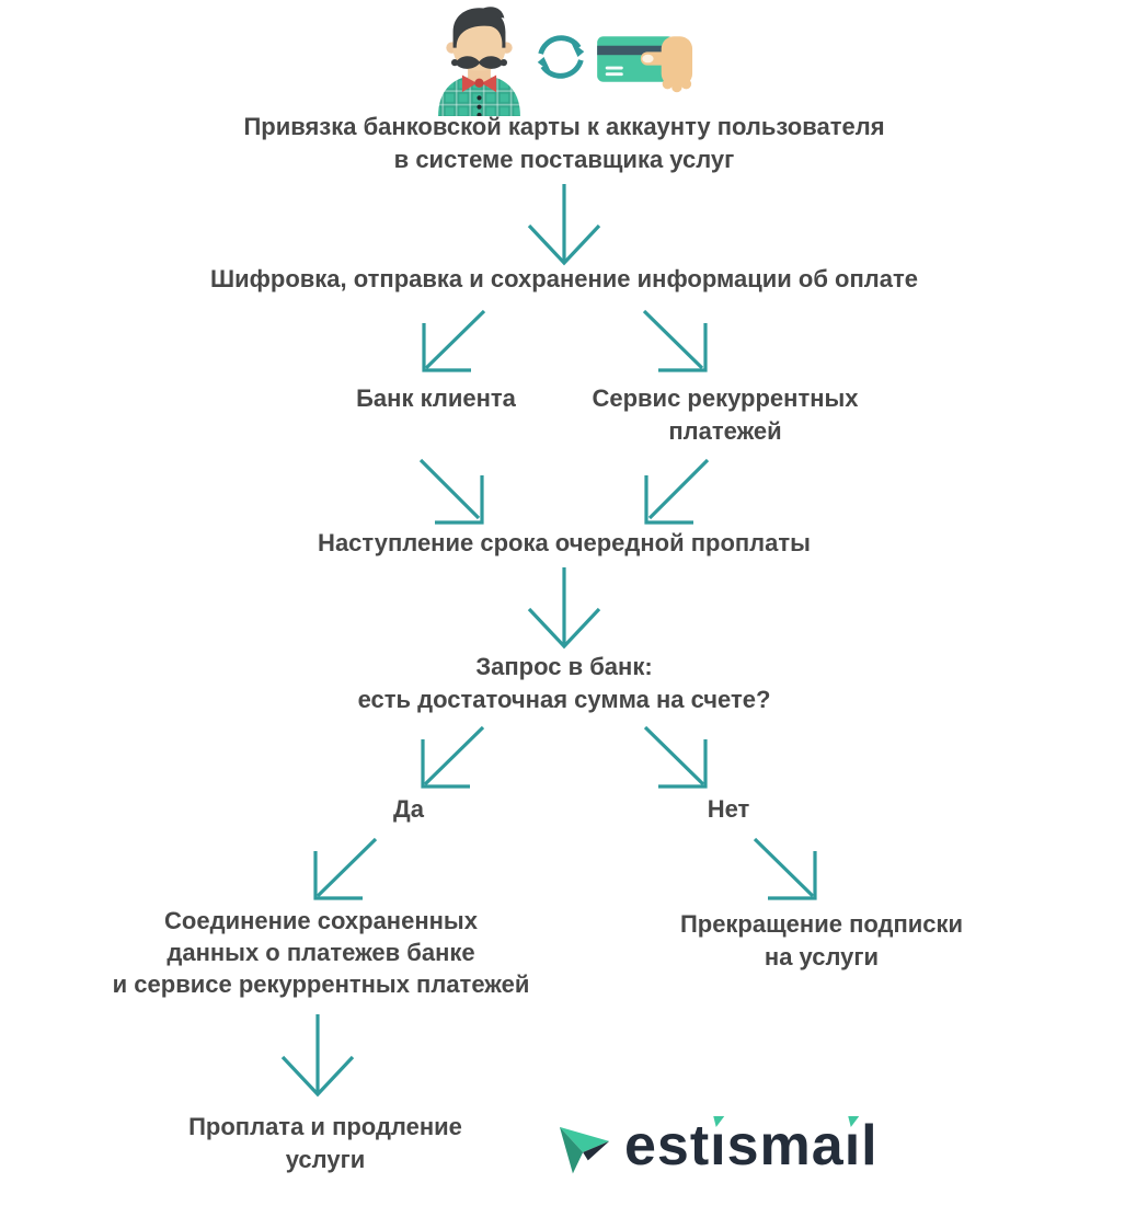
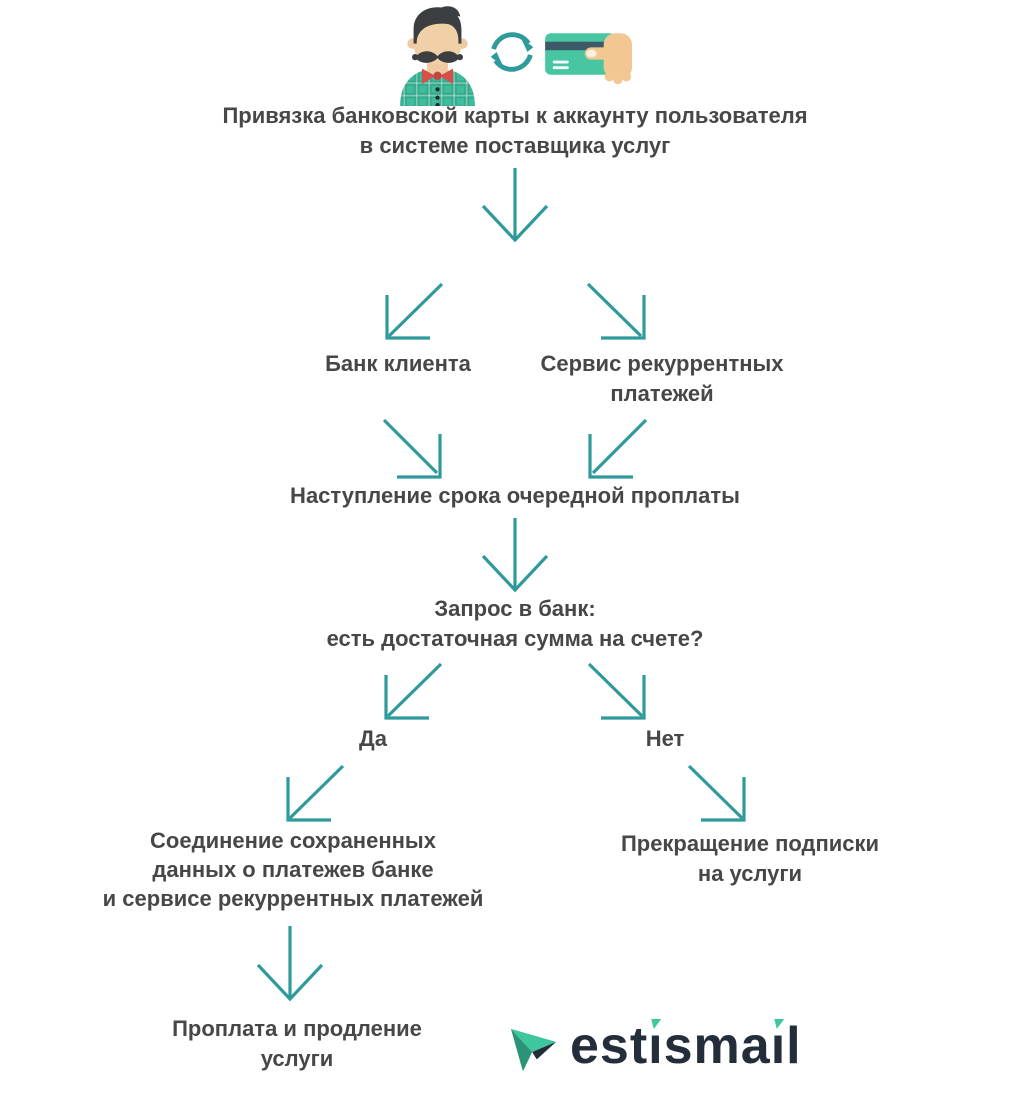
  Привязка банковской карты к аккаунту пользователя
  в системе поставщика услуг
- Шифровка, отправка и сохранение информации об оплате
  Банк клиента
  Сервис рекуррентных
  платежей
  Наступление срока очередной проплаты
  Запрос в банк:
  есть достаточная сумма на счете?
  Да
  Нет
  Соединение сохраненных
  данных о платежев банке
  и сервисе рекуррентных платежей
  Прекращение подписки
  на услуги
  Проплата и продление
  услуги
  estısmaıl
